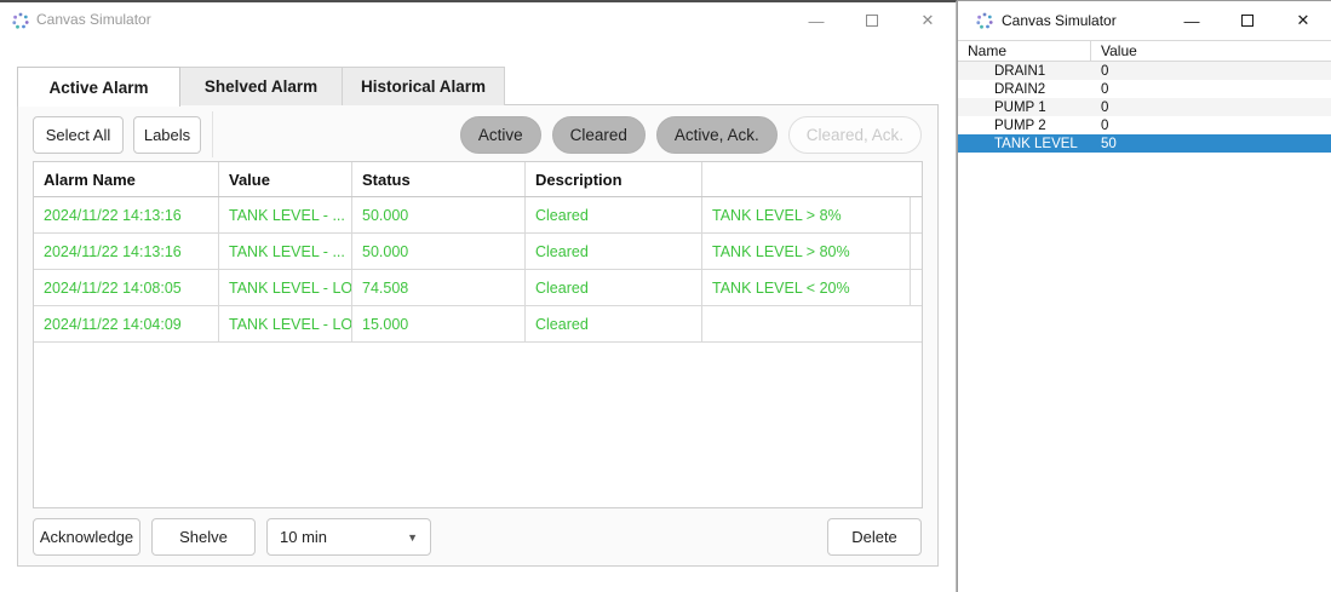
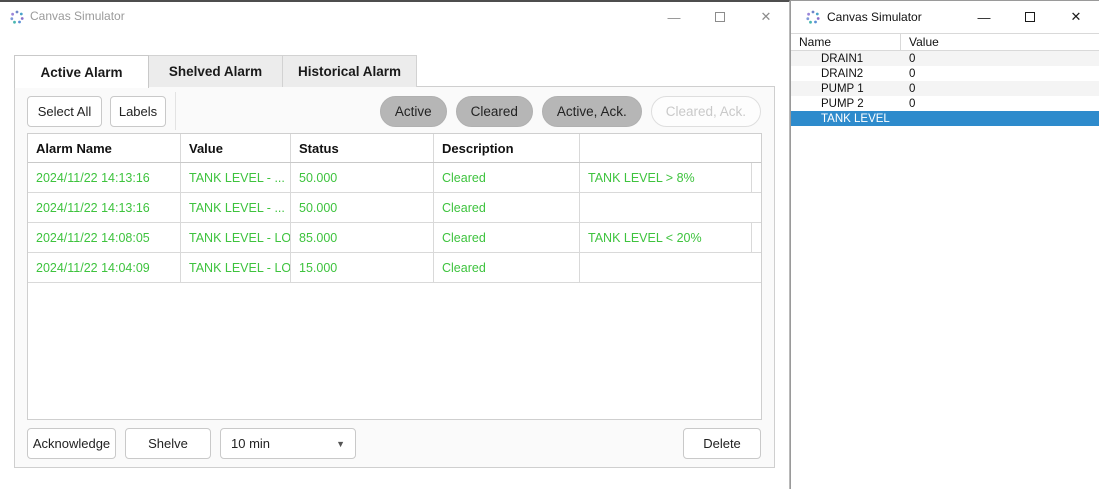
  Canvas Simulator
  —
  ✕
  Active Alarm
  Shelved Alarm
  Historical Alarm
  Select All
  Labels
  Active
  Cleared
  Active, Ack.
  Cleared, Ack.
  Alarm Name
  Value
  Status
  Description
  2024/11/22 14:13:16
  TANK LEVEL - ...
  50.000
  Cleared
  TANK LEVEL > 8%
  2024/11/22 14:13:16
  TANK LEVEL - ...
  50.000
  Cleared
- TANK LEVEL > 80%
  2024/11/22 14:08:05
  TANK LEVEL - LO
- 74.508
+ 85.000
  Cleared
  TANK LEVEL < 20%
  2024/11/22 14:04:09
  TANK LEVEL - LO
  15.000
  Cleared
  Acknowledge
  Shelve
  10 min
  ▼
  Delete
  Canvas Simulator
  —
  ✕
  Name
  Value
  DRAIN1
  0
  DRAIN2
  0
  PUMP 1
  0
  PUMP 2
  0
  TANK LEVEL
- 50
